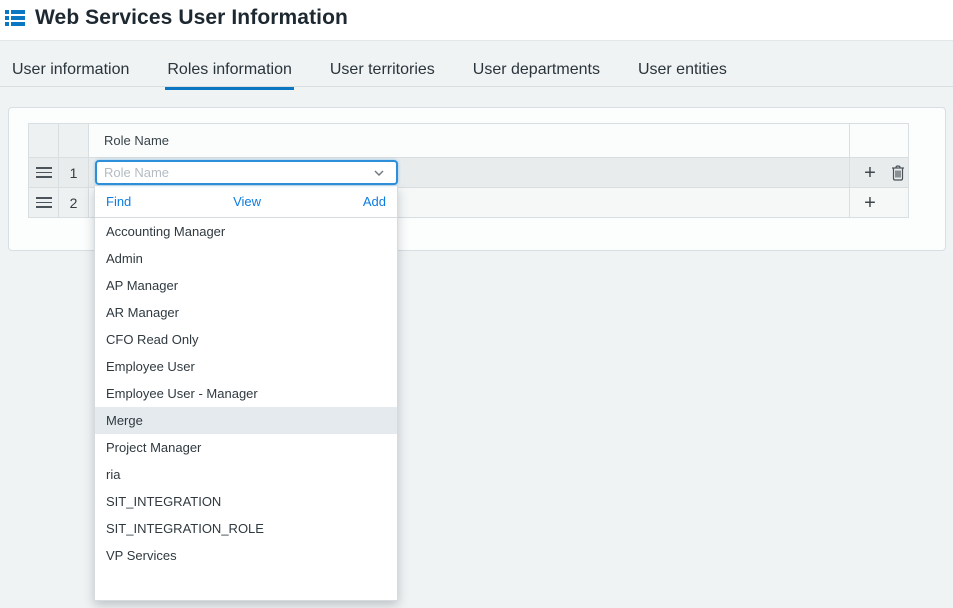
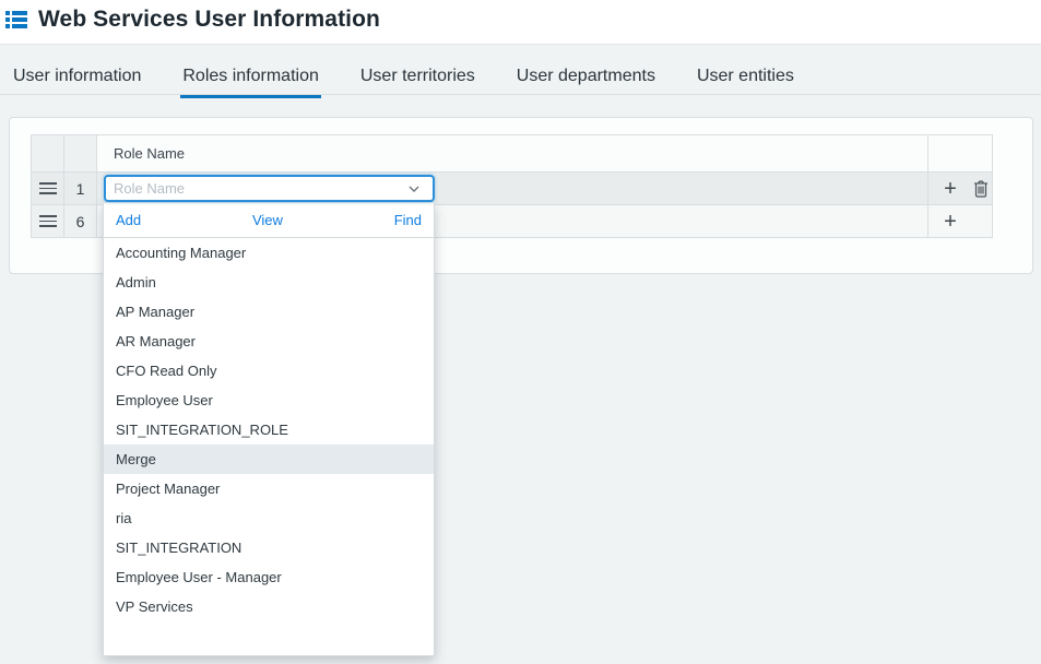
  Web Services User Information
  User information
  Roles information
  User territories
  User departments
  User entities
  Role Name
  1
  +
- 2
+ 6
  +
  Role Name
- Find
+ Add
  View
- Add
+ Find
  Accounting Manager
  Admin
  AP Manager
  AR Manager
  CFO Read Only
  Employee User
- Employee User - Manager
+ SIT_INTEGRATION_ROLE
  Merge
  Project Manager
  ria
  SIT_INTEGRATION
- SIT_INTEGRATION_ROLE
+ Employee User - Manager
  VP Services
